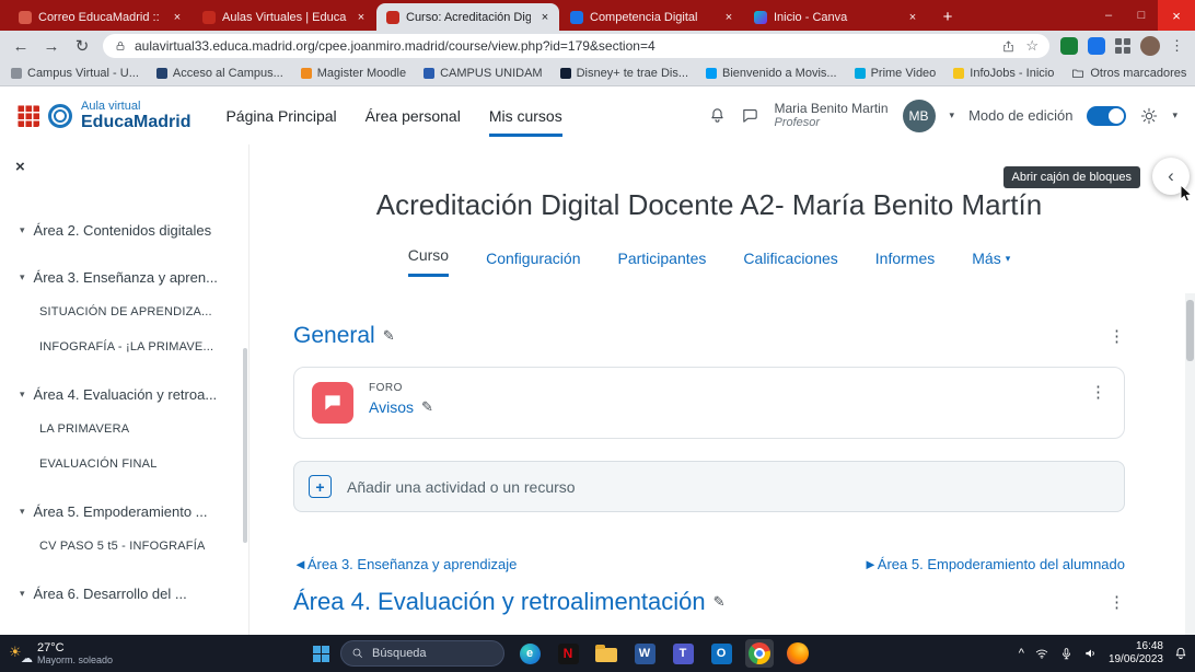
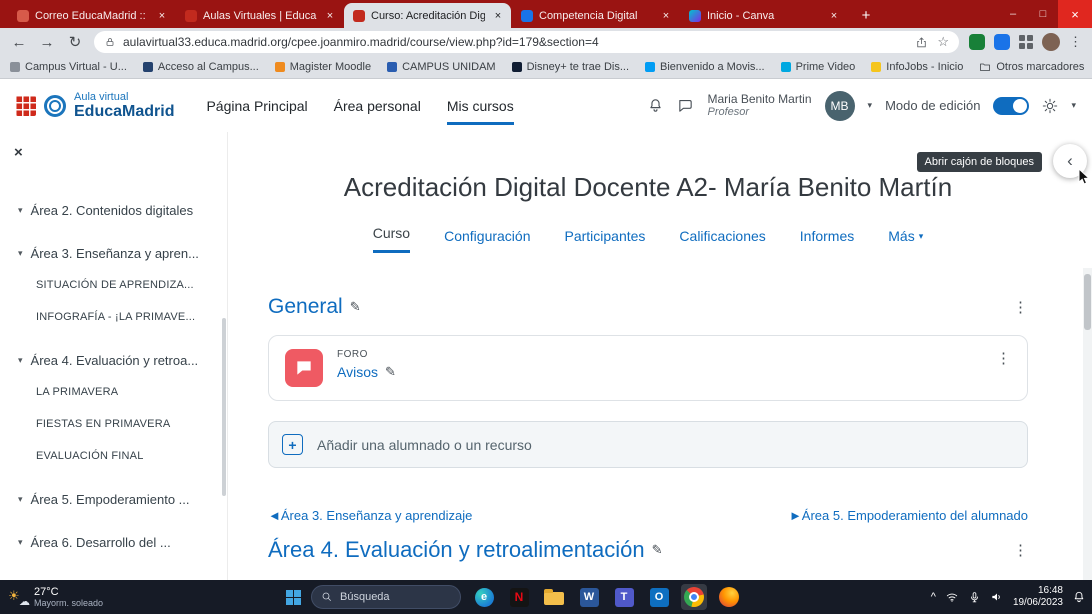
  Correo EducaMadrid ::
  ×
  Aulas Virtuales | Educa
  ×
  Curso: Acreditación Dig
  ×
  Competencia Digital
  ×
  Inicio - Canva
  ×
  +
  –
  □
  ×
  ←
  →
  ↻
  aulavirtual33.educa.madrid.org/cpee.joanmiro.madrid/course/view.php?id=179&section=4
  ☆
  ⋮
  Campus Virtual - U...
  Acceso al Campus...
  Magister Moodle
  CAMPUS UNIDAM
  Disney+ te trae Dis...
  Bienvenido a Movis...
  Prime Video
  InfoJobs - Inicio
  Otros marcadores
  Aula virtual
  EducaMadrid
  Página Principal
  Área personal
  Mis cursos
  Maria Benito Martin
  Profesor
  MB
  ▾
  Modo de edición
  ▾
  ×
  ▾
  Área 2. Contenidos digitales
  ▾
  Área 3. Enseñanza y apren...
  SITUACIÓN DE APRENDIZA...
  INFOGRAFÍA - ¡LA PRIMAVE...
  ▾
  Área 4. Evaluación y retroa...
  LA PRIMAVERA
+ FIESTAS EN PRIMAVERA
  EVALUACIÓN FINAL
  ▾
  Área 5. Empoderamiento ...
- CV PASO 5 t5 - INFOGRAFÍA
  ▾
  Área 6. Desarrollo del ...
  Acreditación Digital Docente A2- María Benito Martín
  Curso
  Configuración
  Participantes
  Calificaciones
  Informes
  Más
  ▾
  General
  ✎
  ⋮
  FORO
  Avisos
  ✎
  ⋮
  +
- Añadir una actividad o un recurso
+ Añadir una alumnado o un recurso
  ◄Área 3. Enseñanza y aprendizaje
  ►Área 5. Empoderamiento del alumnado
  Área 4. Evaluación y retroalimentación
  ✎
  ⋮
  Abrir cajón de bloques
  ‹
  ☀
  ☁
  27°C
  Mayorm. soleado
  Búsqueda
  e
  N
  W
  T
  O
  ^
  16:48
  19/06/2023
